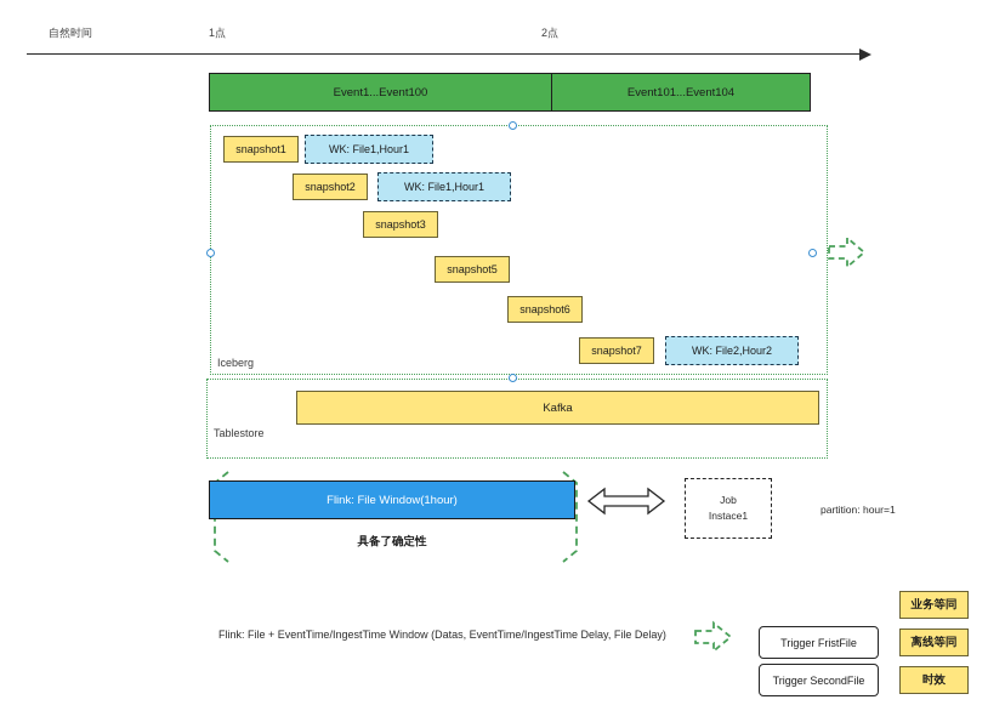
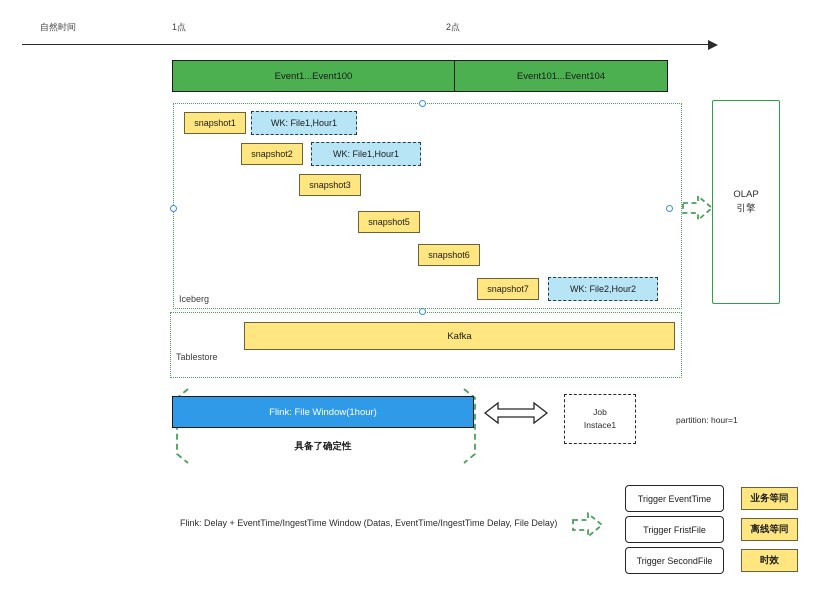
  自然时间
  1点
  2点
  Event1...Event100
  Event101...Event104
  Tablestore
  Kafka
  Iceberg
  snapshot1
  snapshot2
  snapshot3
  snapshot5
  snapshot6
  snapshot7
  WK: File1,Hour1
  WK: File1,Hour1
  WK: File2,Hour2
+ OLAP
+ 引擎
  Flink: File Window(1hour)
  具备了确定性
  Job
  Instace1
  partition: hour=1
- Flink: File + EventTime/IngestTime Window (Datas, EventTime/IngestTime Delay, File Delay)
+ Flink: Delay + EventTime/IngestTime Window (Datas, EventTime/IngestTime Delay, File Delay)
+ Trigger EventTime
  Trigger FristFile
  Trigger SecondFile
  业务等同
  离线等同
  时效
